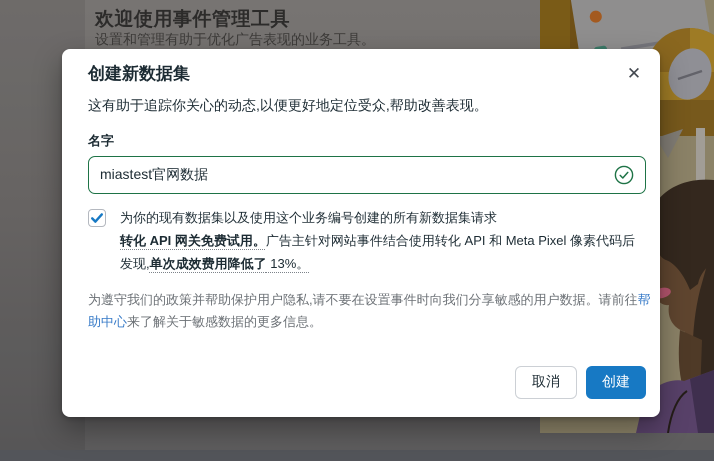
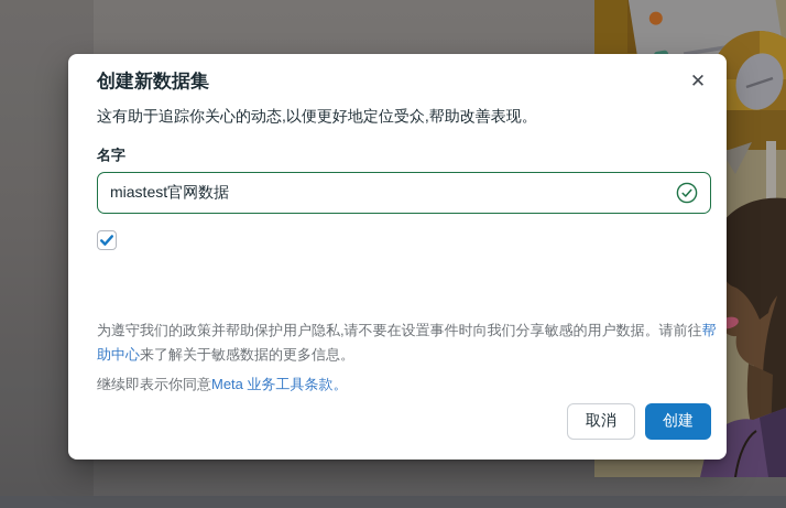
- 欢迎使用事件管理工具
- 设置和管理有助于优化广告表现的业务工具。
  创建新数据集
  ✕
  这有助于追踪你关心的动态,以便更好地定位受众,帮助改善表现。
  名字
  miastest官网数据
- 为你的现有数据集以及使用这个业务编号创建的所有新数据集请求
- 转化 API 网关免费试用。广告主针对网站事件结合使用转化 API 和 Meta Pixel 像素代码后发现,单次成效费用降低了 13%。
  为遵守我们的政策并帮助保护用户隐私,请不要在设置事件时向我们分享敏感的用户数据。请前往帮助中心来了解关于敏感数据的更多信息。
+ 继续即表示你同意Meta 业务工具条款。
  取消
  创建
